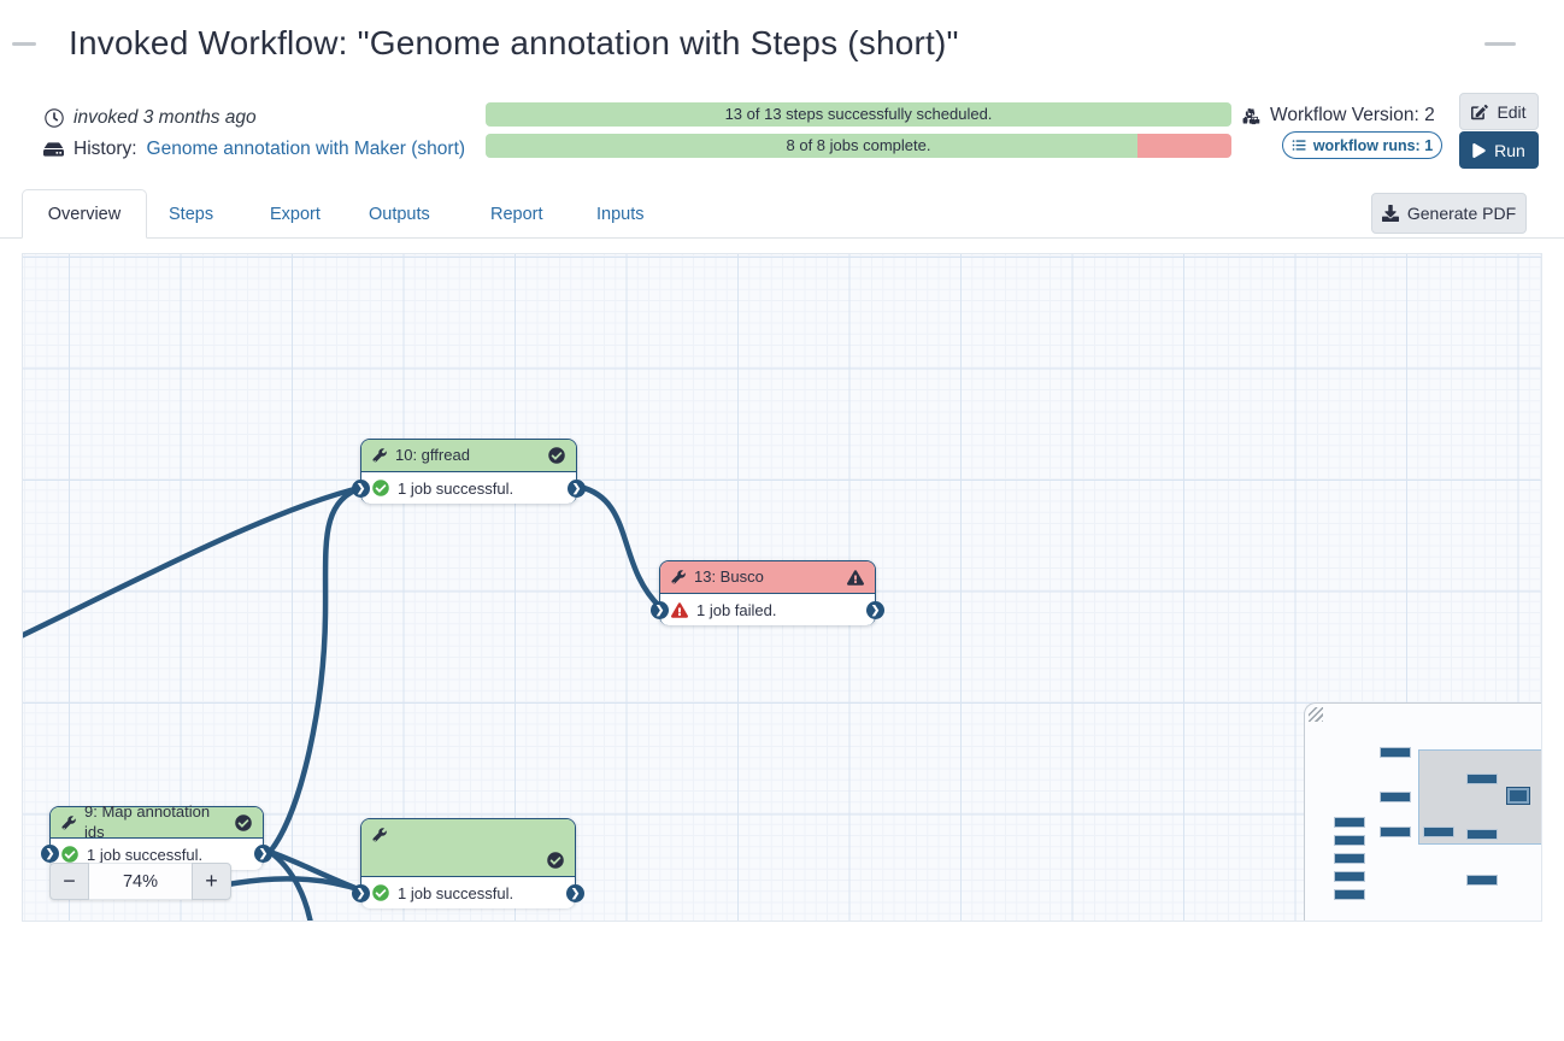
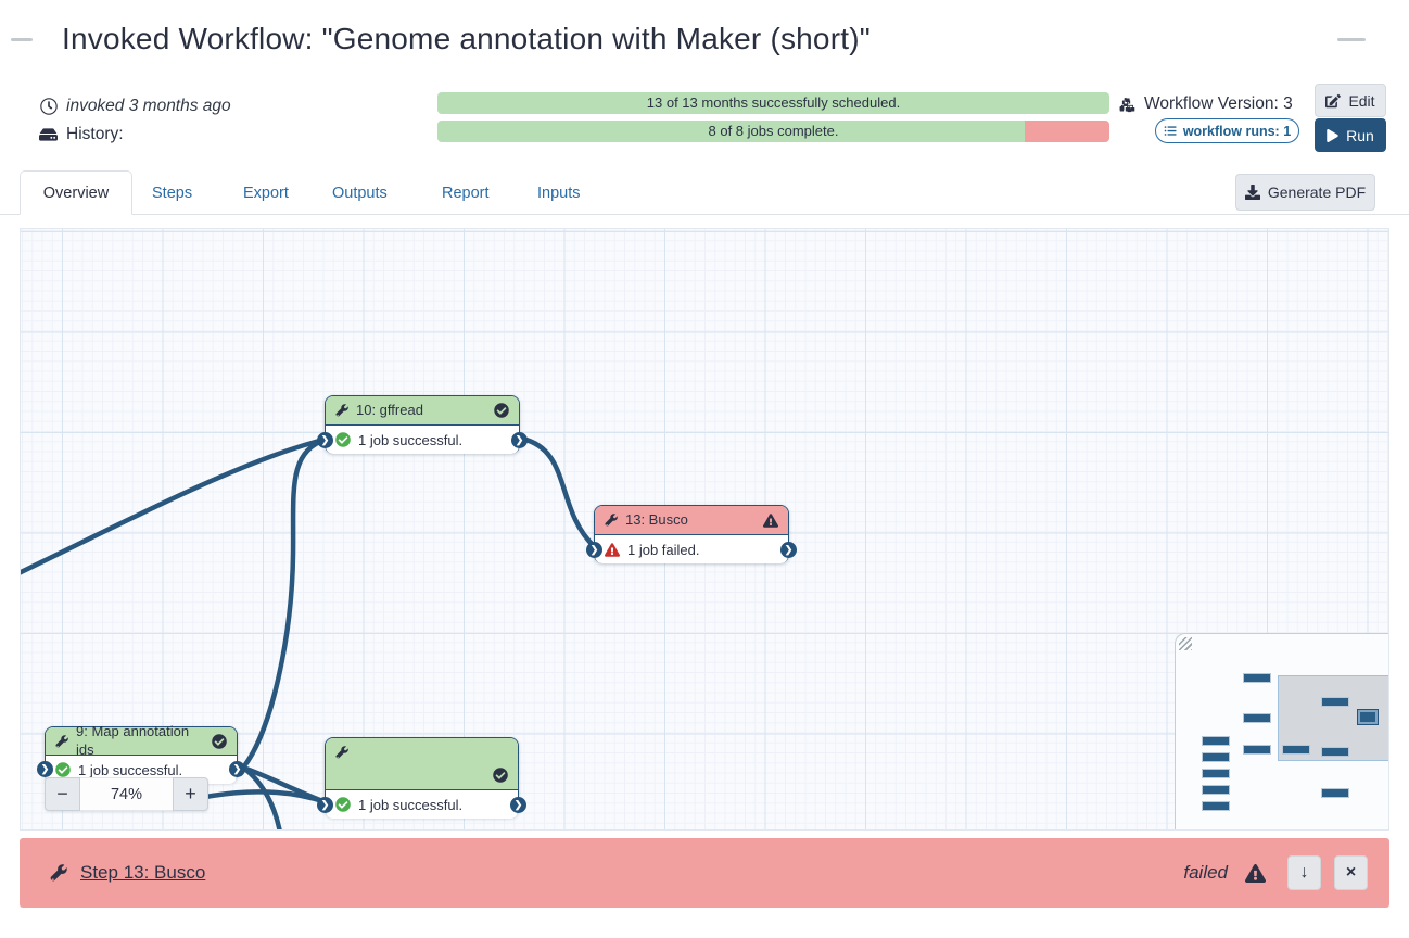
- Invoked Workflow: "Genome annotation with Steps (short)"
+ Invoked Workflow: "Genome annotation with Maker (short)"
  invoked 3 months ago
  History:
- Genome annotation with Maker (short)
- 13 of 13 steps successfully scheduled.
+ 13 of 13 months successfully scheduled.
  8 of 8 jobs complete.
- Workflow Version: 2
+ Workflow Version: 3
  workflow runs: 1
  Edit
  Run
  Overview
  Steps
  Export
  Outputs
  Report
  Inputs
  Generate PDF
  10: gffread
  1 job successful.
  ❯
  ❯
  13: Busco
  1 job failed.
  ❯
  ❯
  9: Map annotation ids
  1 job successful.
  ❯
  ❯
  1 job successful.
  ❯
  ❯
  −
  74%
  +
+ Step 13: Busco
+ failed
+ ↓
+ ×
